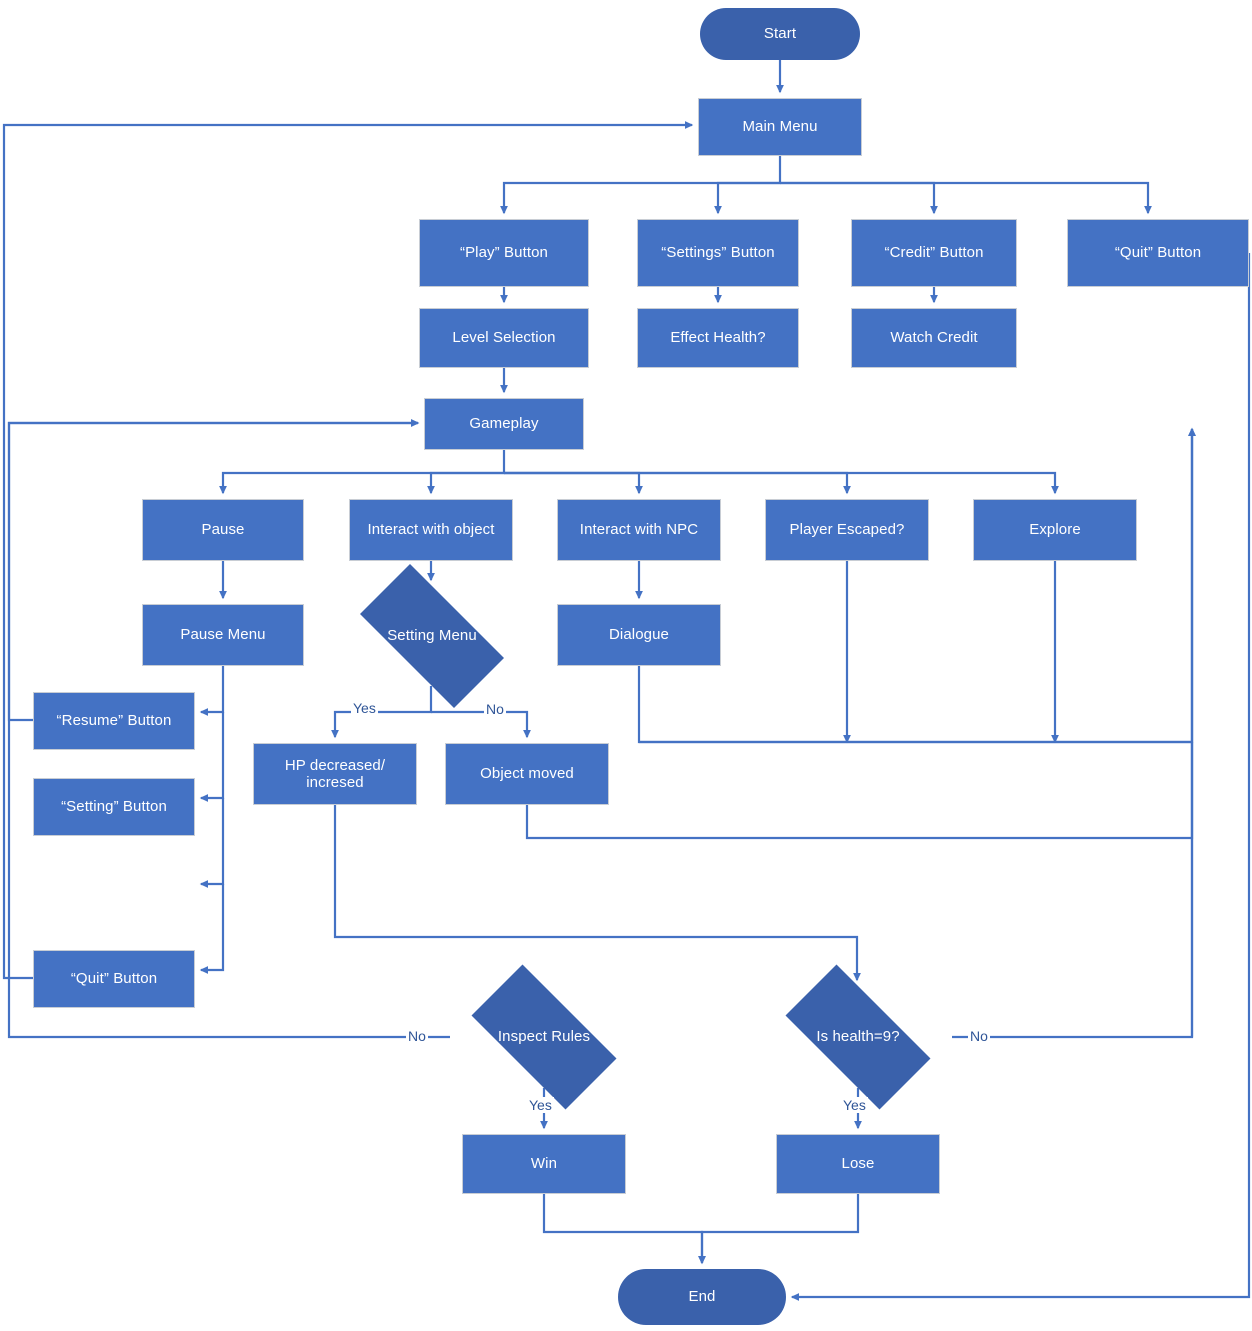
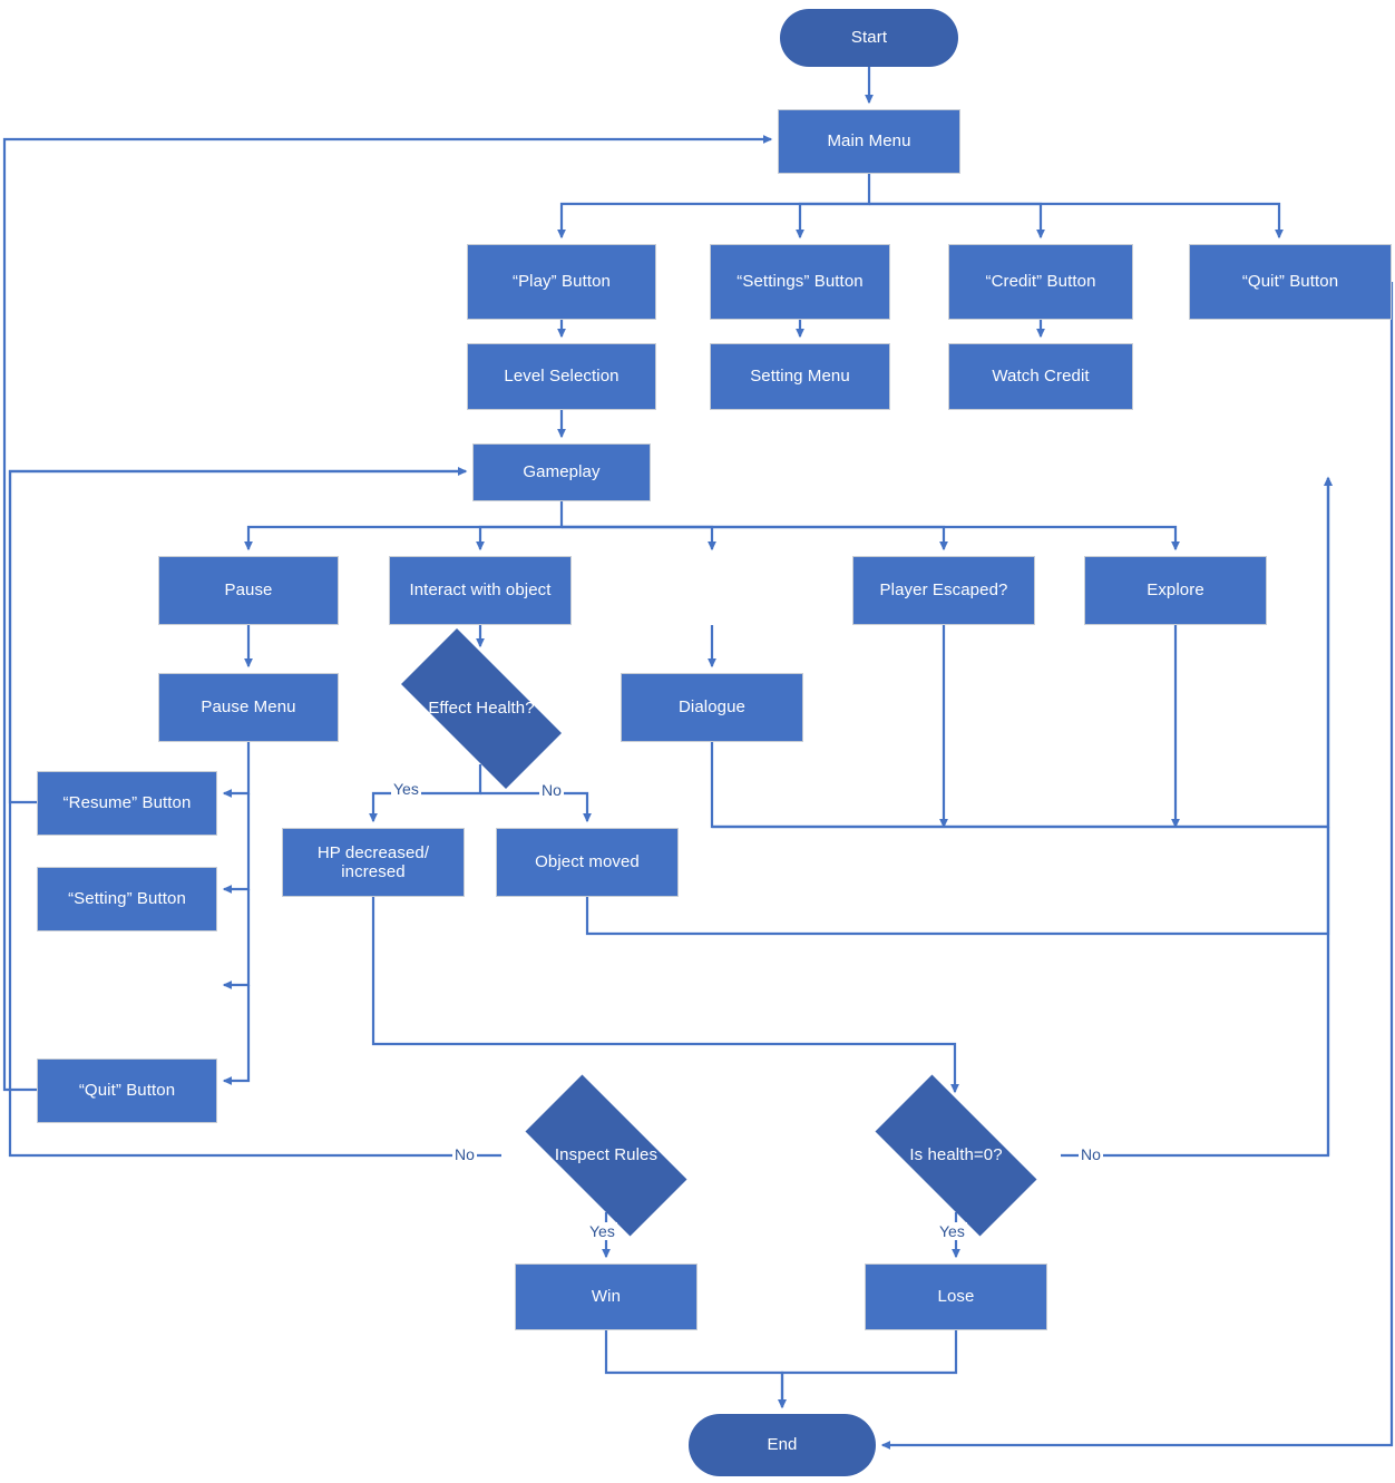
  Start
  Main Menu
  “Play” Button
  “Settings” Button
  “Credit” Button
  “Quit” Button
  Level Selection
- Effect Health?
+ Setting Menu
  Watch Credit
  Gameplay
  Pause
  Interact with object
- Interact with NPC
  Player Escaped?
  Explore
  Pause Menu
- Setting Menu
+ Effect Health?
  Dialogue
  “Resume” Button
  “Setting” Button
  “Quit” Button
  HP decreased/
  incresed
  Object moved
  Inspect Rules
- Is health=9?
+ Is health=0?
  Win
  Lose
  End
  Yes
  No
  No
  Yes
  No
  Yes
